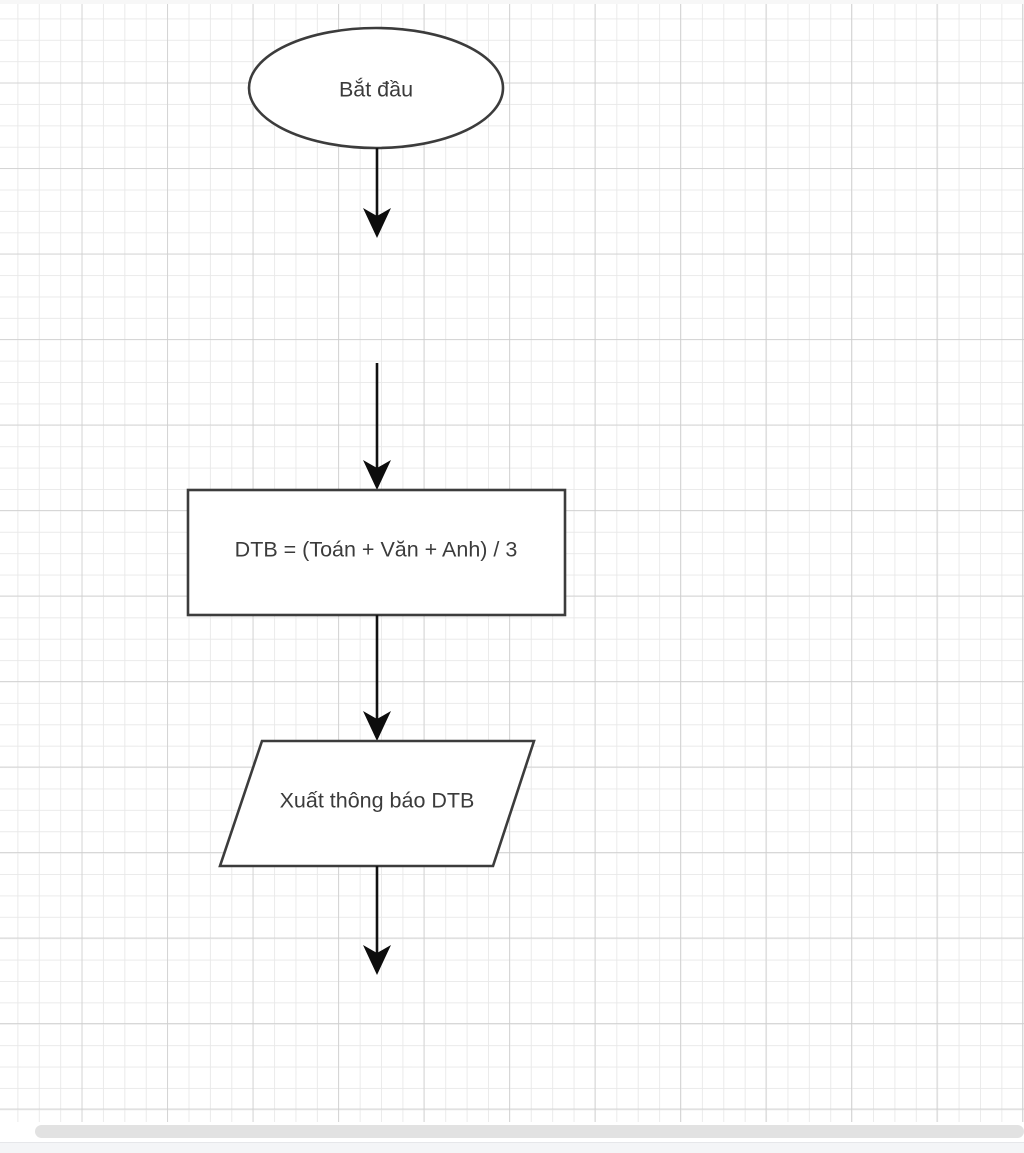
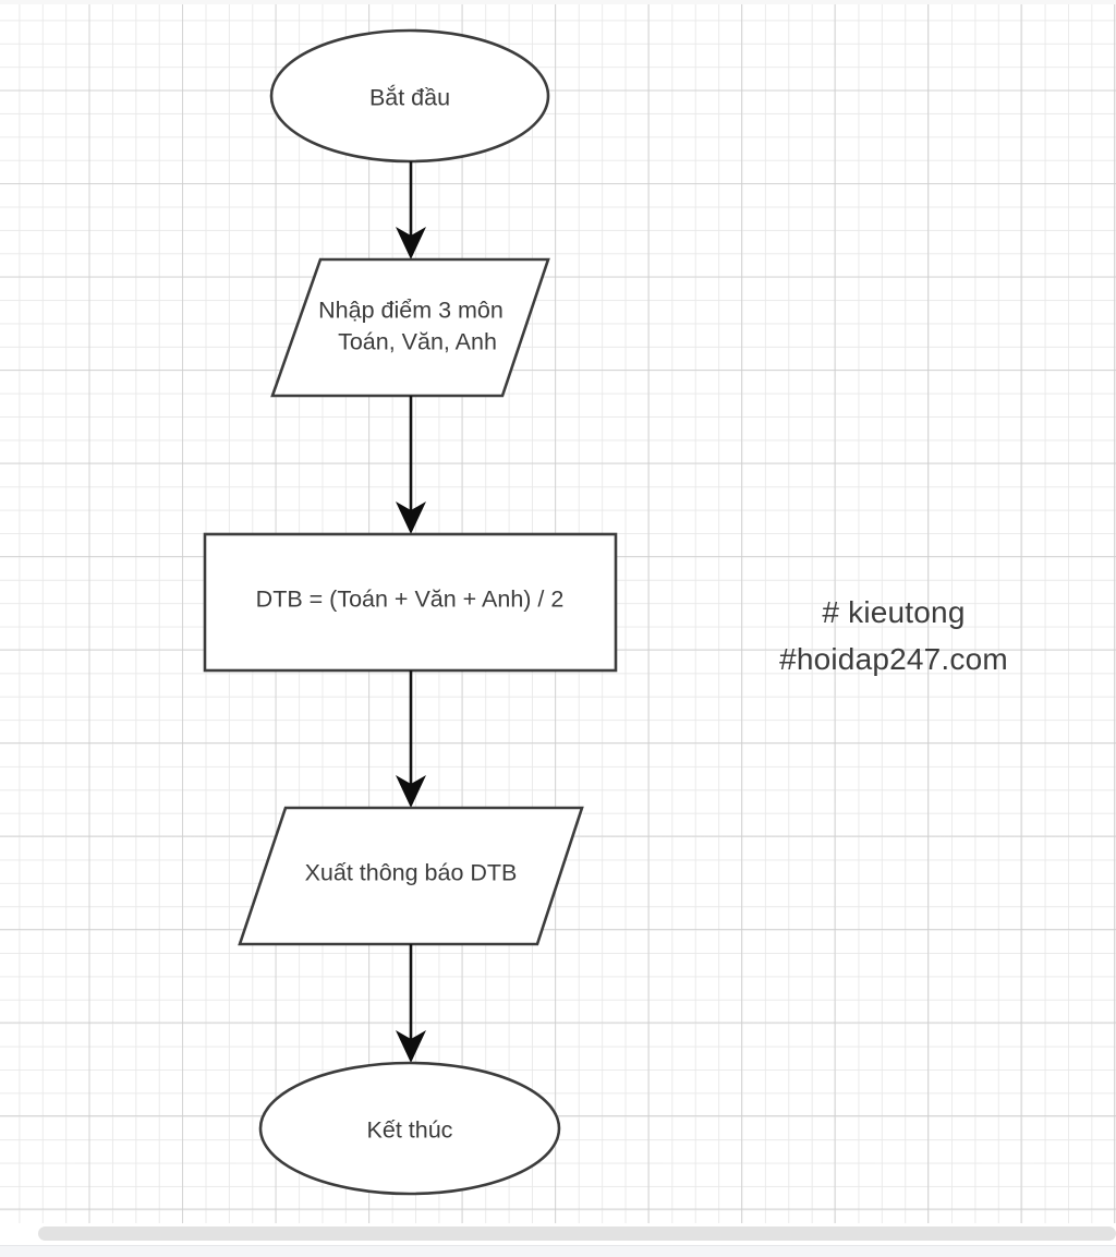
  Bắt đầu
+ Nhập điểm 3 môn
+ Toán, Văn, Anh
- DTB = (Toán + Văn + Anh) / 3
+ DTB = (Toán + Văn + Anh) / 2
  Xuất thông báo DTB
+ Kết thúc
+ # kieutong
+ #hoidap247.com
